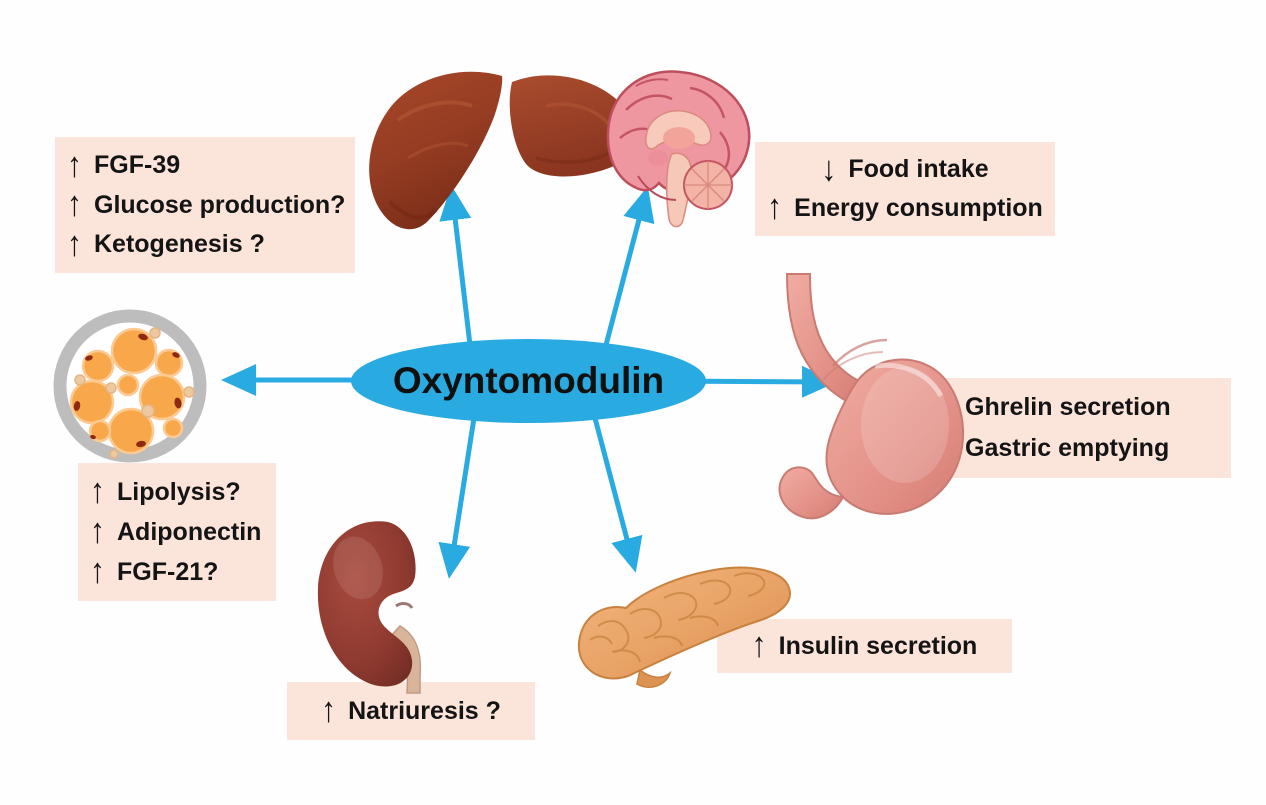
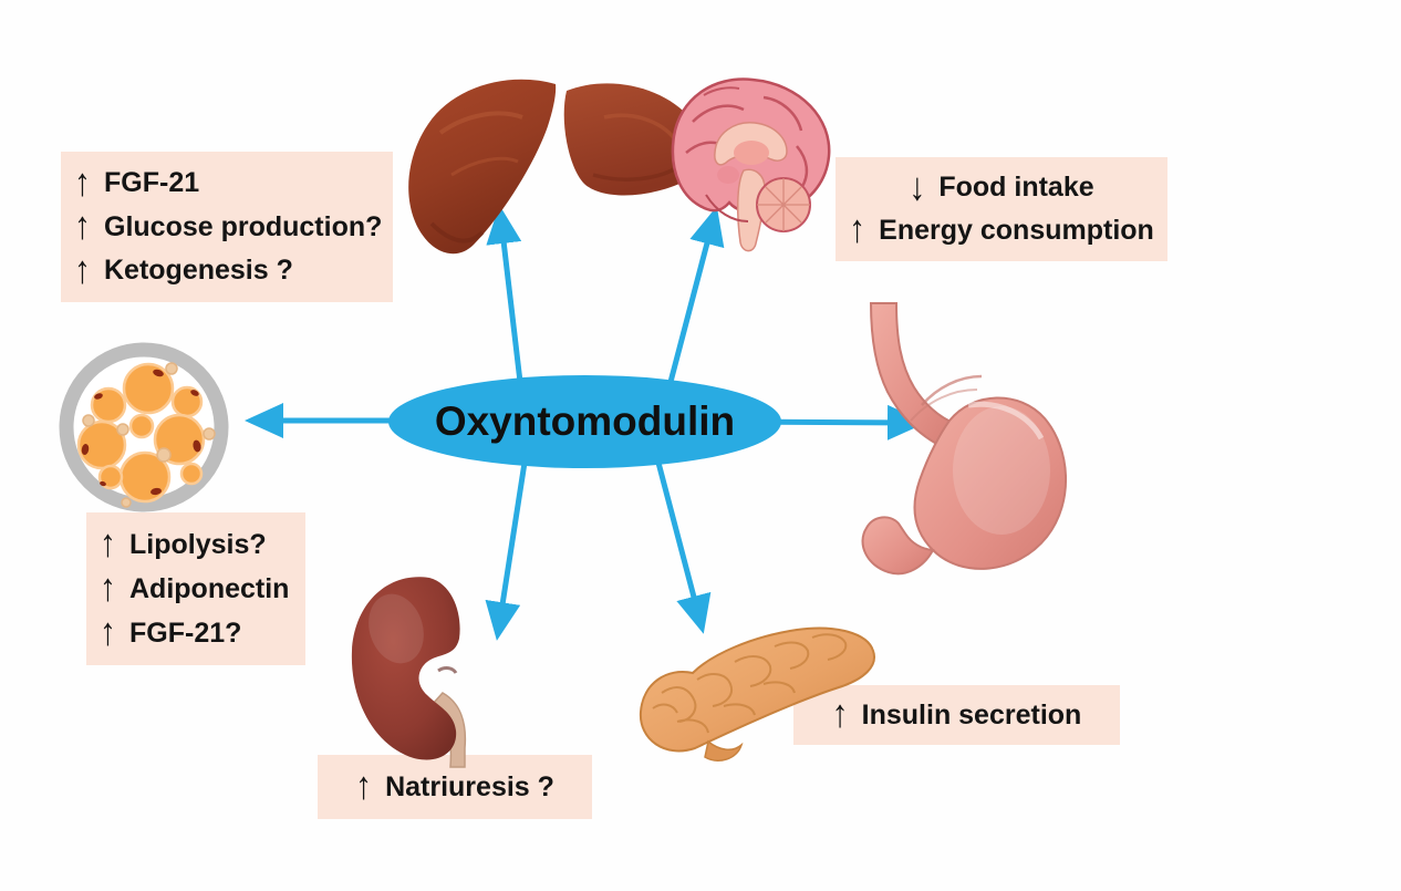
  Oxyntomodulin
  ↑
- FGF-39
+ FGF-21
  ↑
  Glucose production?
  ↑
  Ketogenesis ?
  ↓
  Food intake
  ↑
  Energy consumption
- Ghrelin secretion
- Gastric emptying
  ↑
  Lipolysis?
  ↑
  Adiponectin
  ↑
  FGF-21?
  ↑
  Natriuresis ?
  ↑
  Insulin secretion
